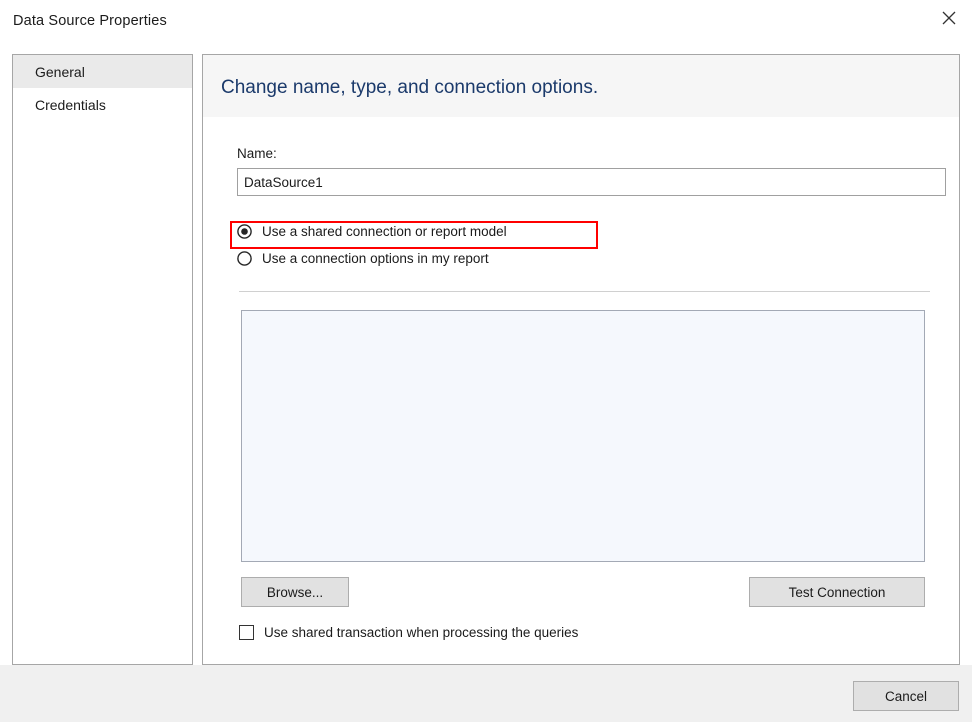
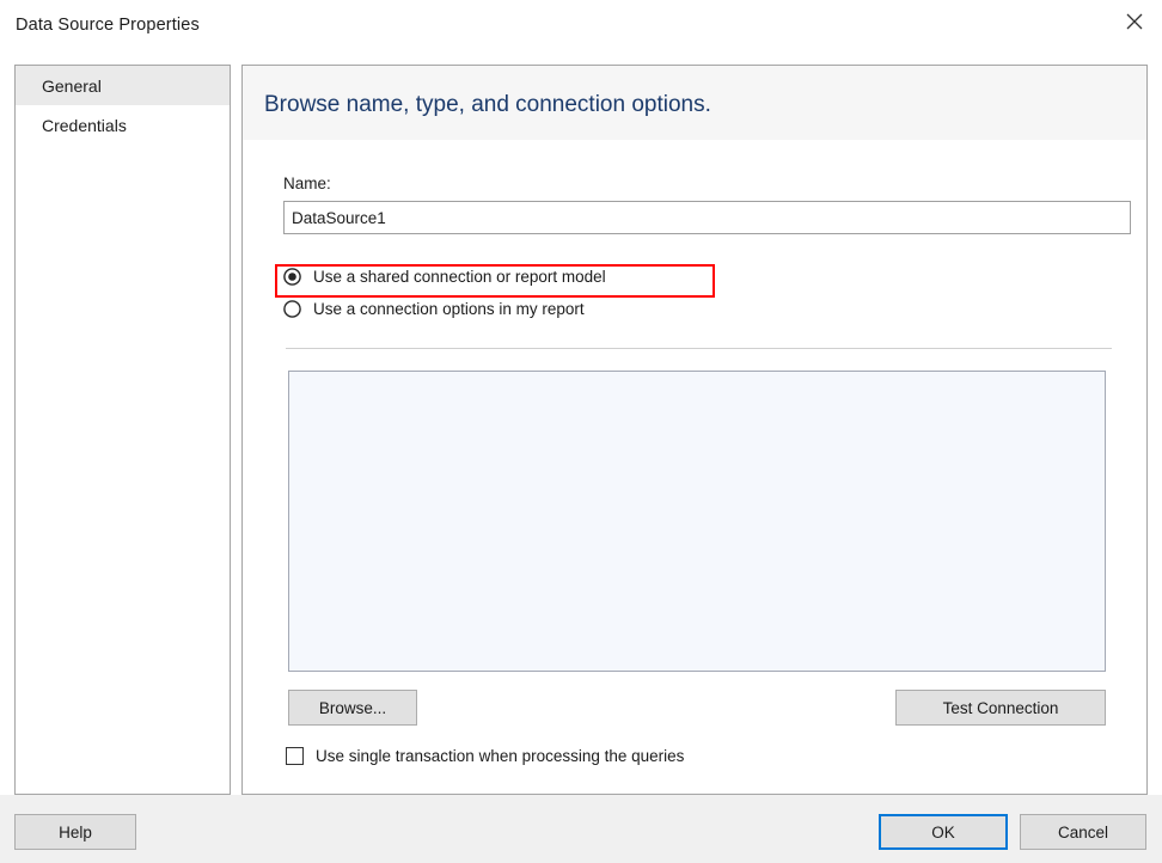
  Data Source Properties
  General
  Credentials
- Change name, type, and connection options.
+ Browse name, type, and connection options.
  Name:
  DataSource1
  Use a shared connection or report model
  Use a connection options in my report
  Browse...
  Test Connection
- Use shared transaction when processing the queries
+ Use single transaction when processing the queries
+ Help
+ OK
  Cancel
